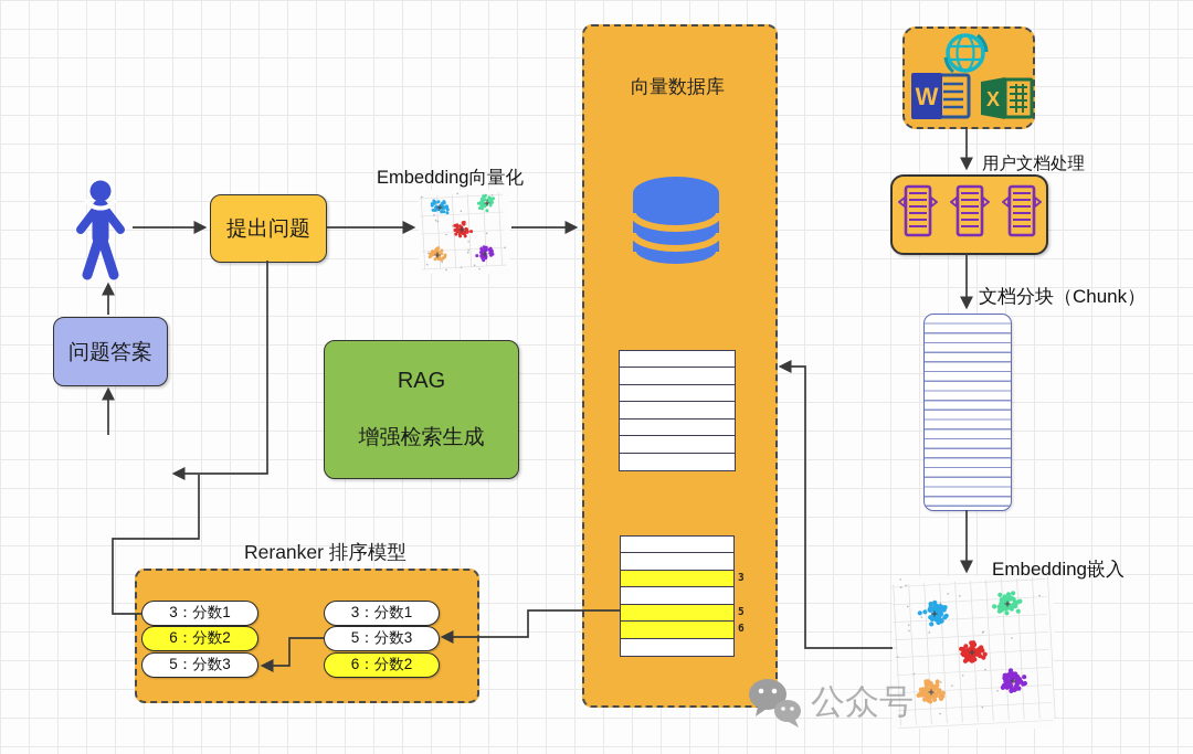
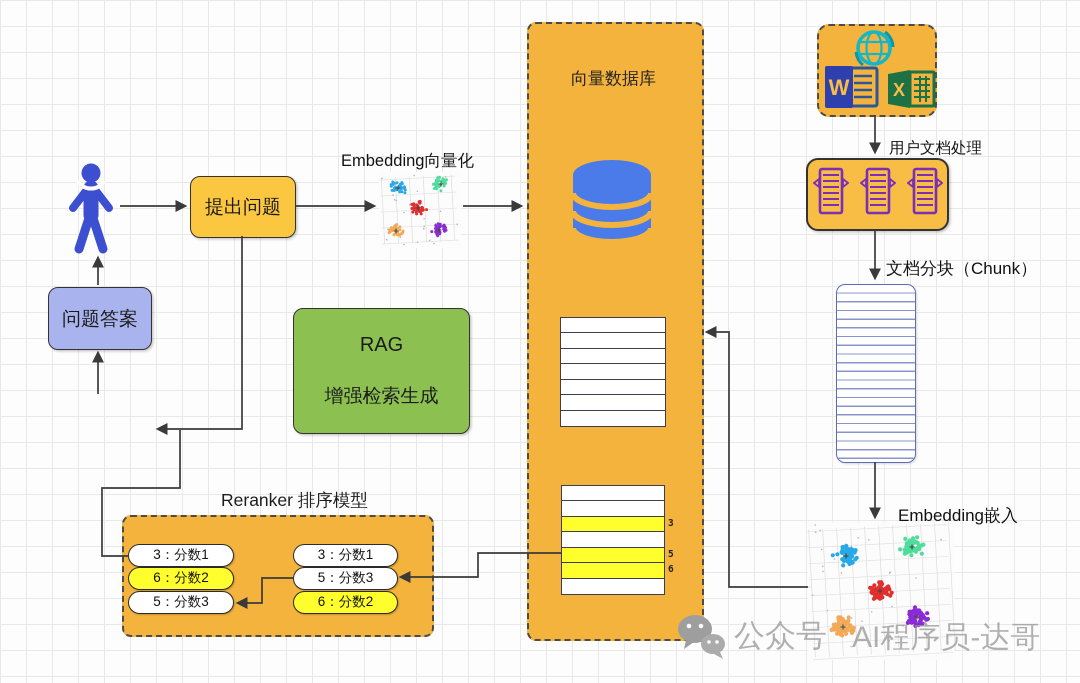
  提出问题
  问题答案
  RAG
  增强检索生成
  Embedding向量化
  向量数据库
  3
  5
  6
  Reranker 排序模型
  3：分数1
  6：分数2
  5：分数3
  3：分数1
  5：分数3
  6：分数2
  W
  X
  用户文档处理
  文档分块（Chunk）
  Embedding嵌入
  公众号
+ AI程序员-达哥
